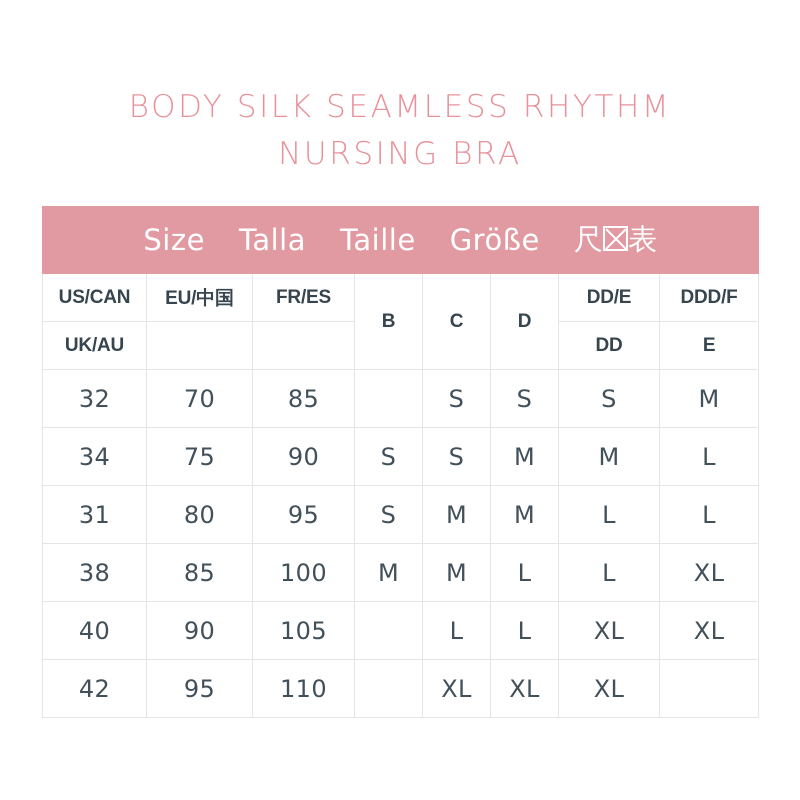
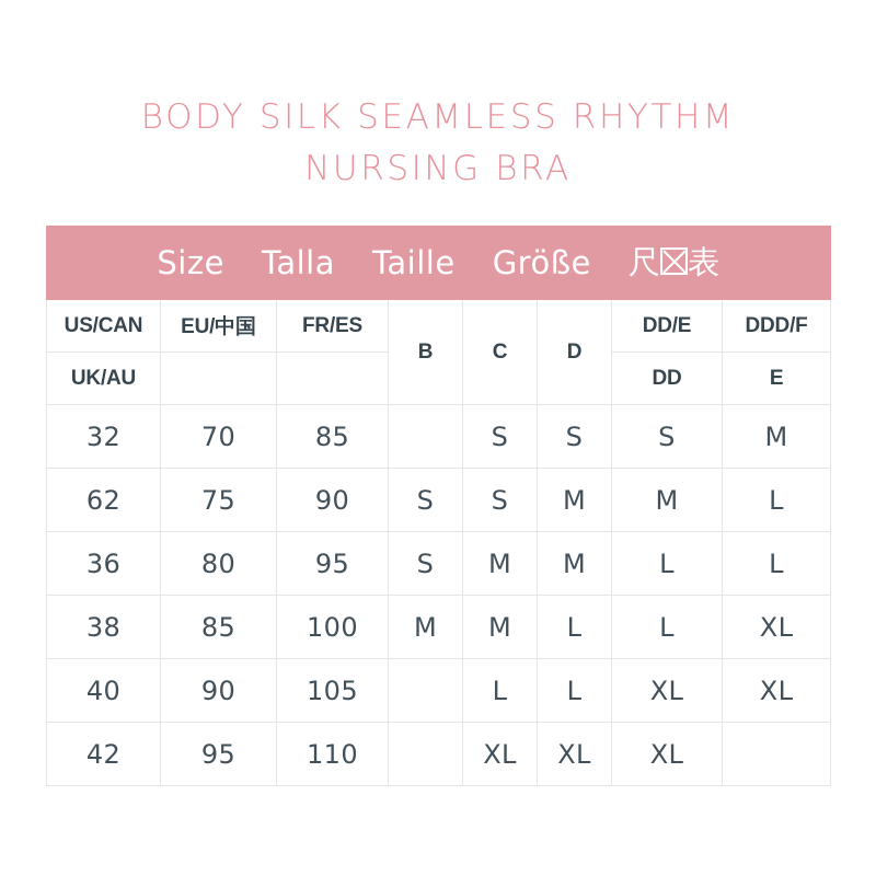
  BODY SILK SEAMLESS RHYTHM
  NURSING BRA
  Size Talla Taille Größe 尺 表
  US/CAN	EU/中国	FR/ES	B	C	D	DD/E	DDD/F
  UK/AU			DD	E
  32	70	85		S	S	S	M
- 34	75	90	S	S	M	M	L
+ 62	75	90	S	S	M	M	L
- 31	80	95	S	M	M	L	L
+ 36	80	95	S	M	M	L	L
  38	85	100	M	M	L	L	XL
  40	90	105		L	L	XL	XL
  42	95	110		XL	XL	XL
